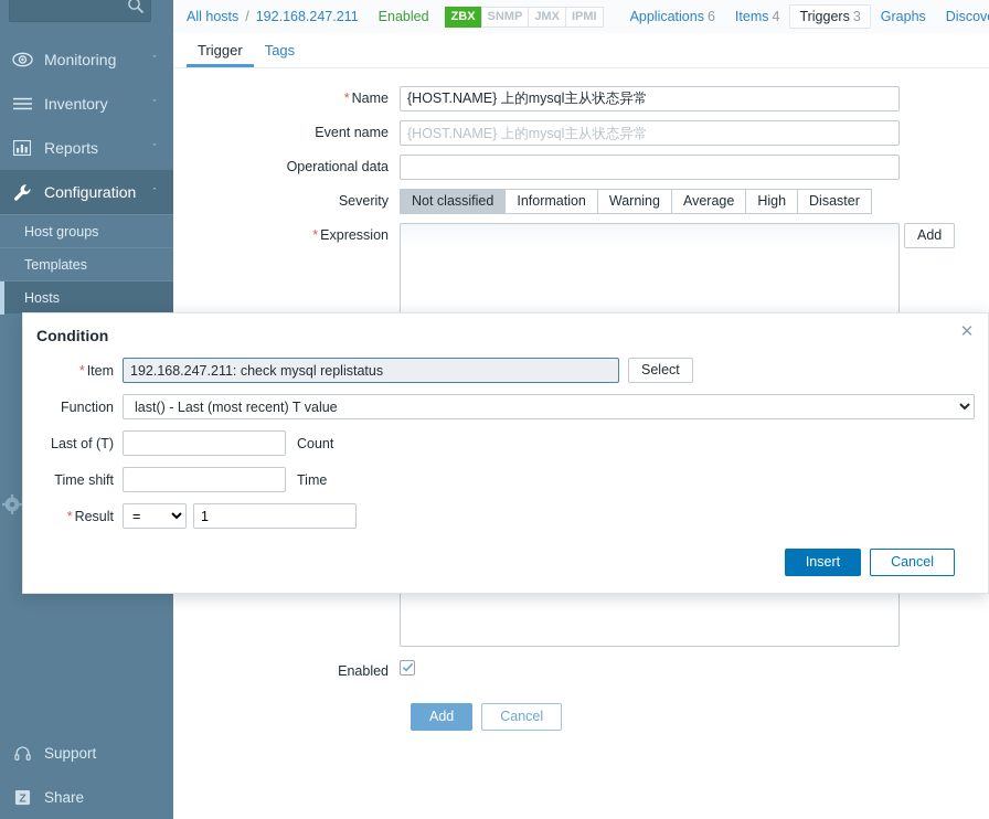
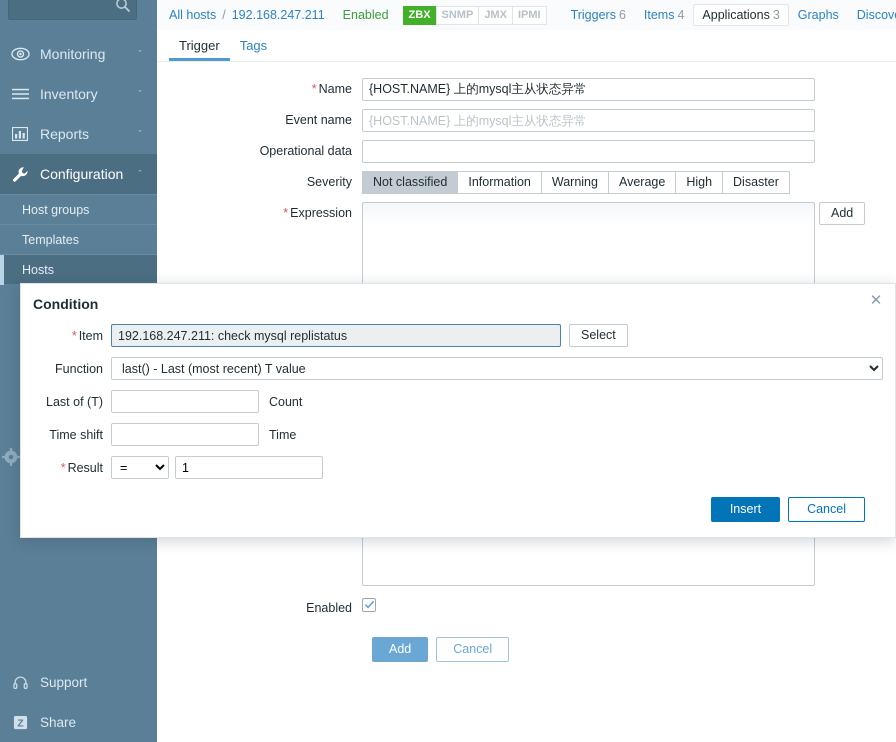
  Monitoring
  ˇ
  Inventory
  ˇ
  Reports
  ˇ
  Configuration
  ˆ
  Host groups
  Templates
  Hosts
  Support
  Z
  Share
  All hosts
  /
  192.168.247.211
  Enabled
  ZBX
  SNMP
  JMX
  IPMI
- Applications 6
+ Triggers 6
  Items 4
- Triggers 3
+ Applications 3
  Graphs
  Trigger
  Tags
  * Name
  {HOST.NAME} 上的mysql主从状态异常
  Event name
  {HOST.NAME} 上的mysql主从状态异常
  Operational data
  Severity
  Not classified
  Information
  Warning
  Average
  High
  Disaster
  * Expression
  Add
  Enabled
  Add
  Cancel
  Condition
  ✕
  * Item
  192.168.247.211: check mysql replistatus
  Select
  Function
  last() - Last (most recent) T value
  Last of (T)
  Count
  Time shift
  Time
  * Result
  =
  1
  Insert
  Cancel
